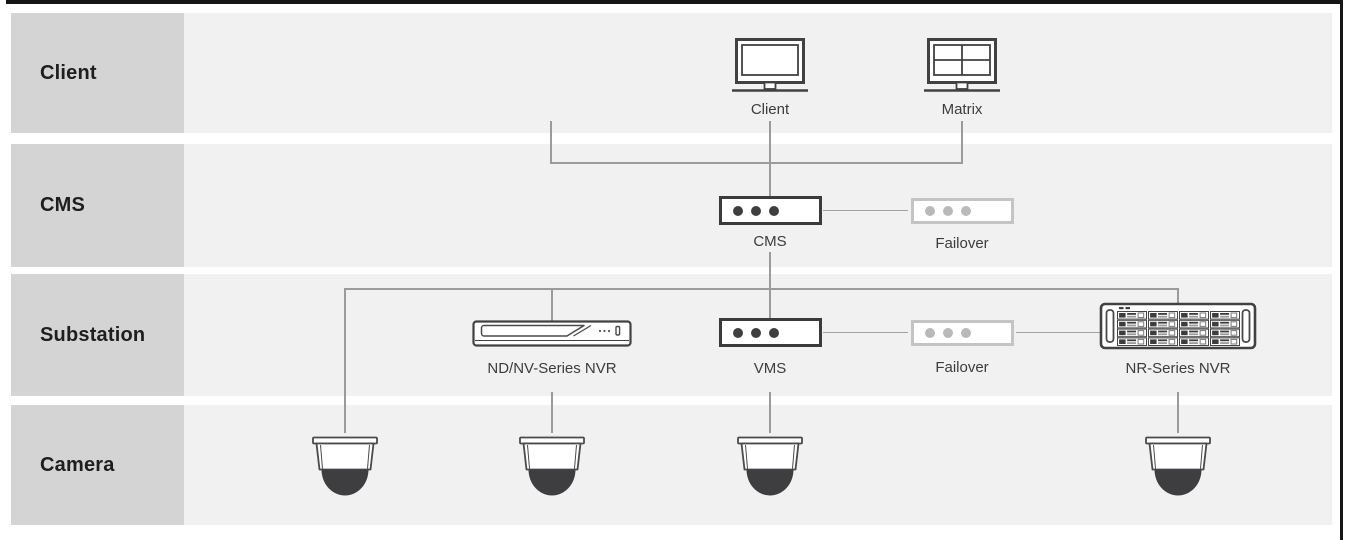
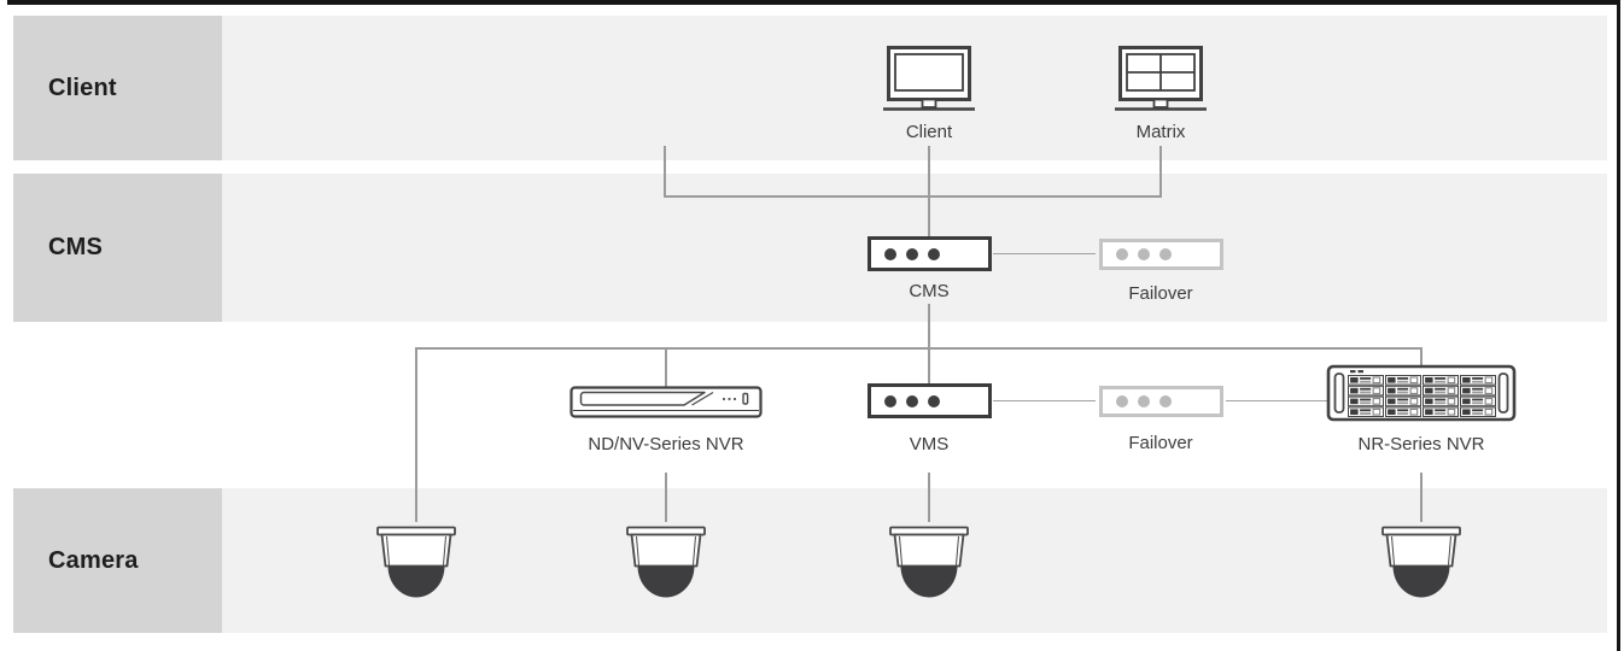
  Client
  CMS
- Substation
  Camera
  Client
  Matrix
  CMS
  Failover
  ND/NV-Series NVR
  VMS
  Failover
  NR-Series NVR
